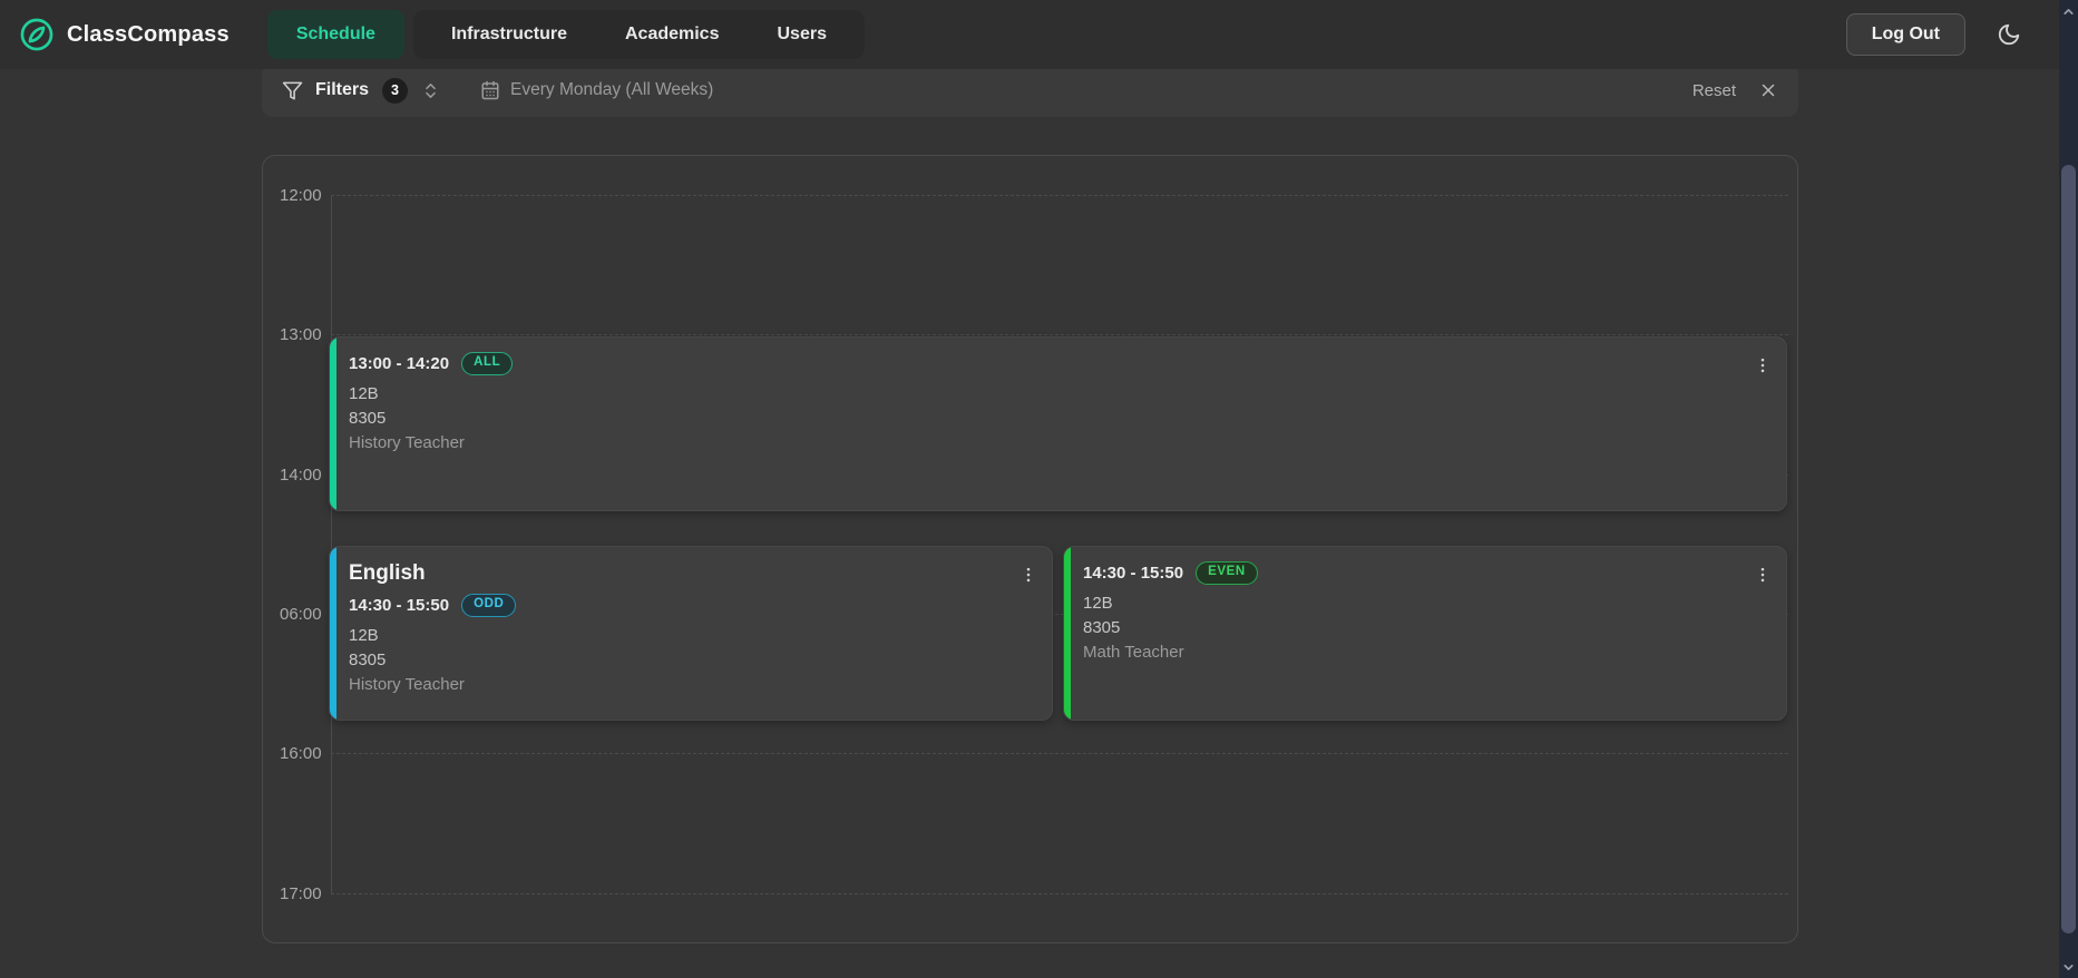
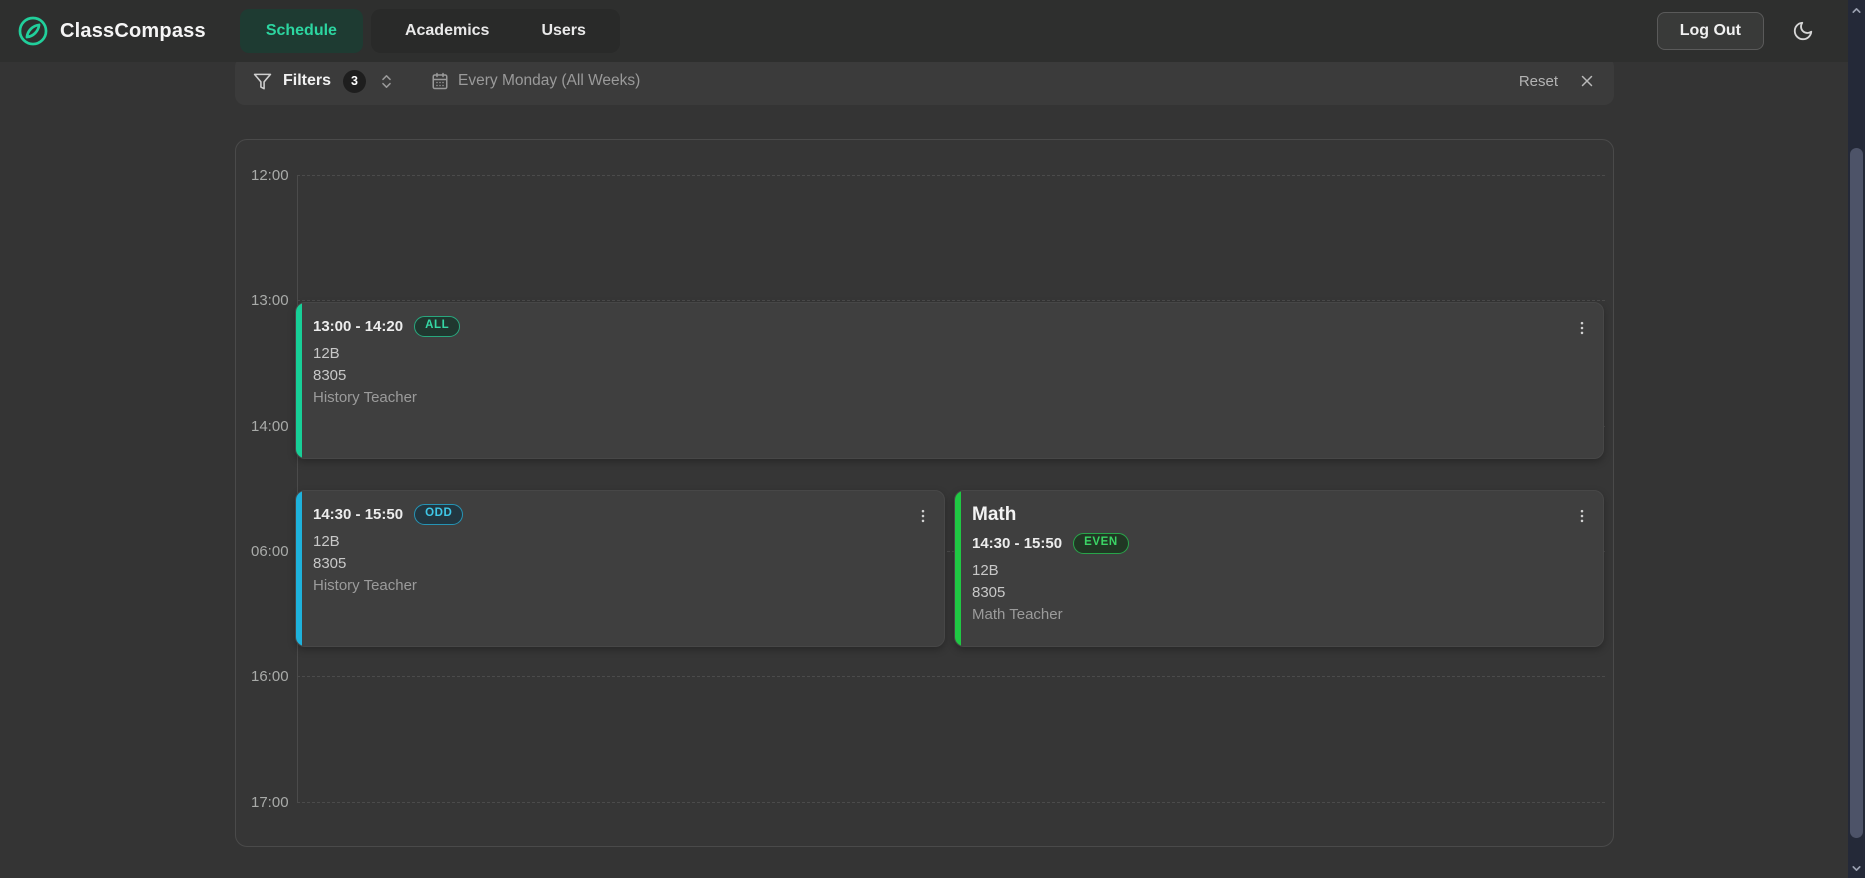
  ClassCompass
  Schedule
- Infrastructure
  Academics
  Users
  Log Out
  Filters
  3
  Every Monday (All Weeks)
  Reset
  12:00
  13:00
  14:00
  06:00
  16:00
  17:00
  13:00 - 14:20
  ALL
  12B
  8305
  History Teacher
- English
  14:30 - 15:50
  ODD
  12B
  8305
  History Teacher
+ Math
  14:30 - 15:50
  EVEN
  12B
  8305
  Math Teacher
